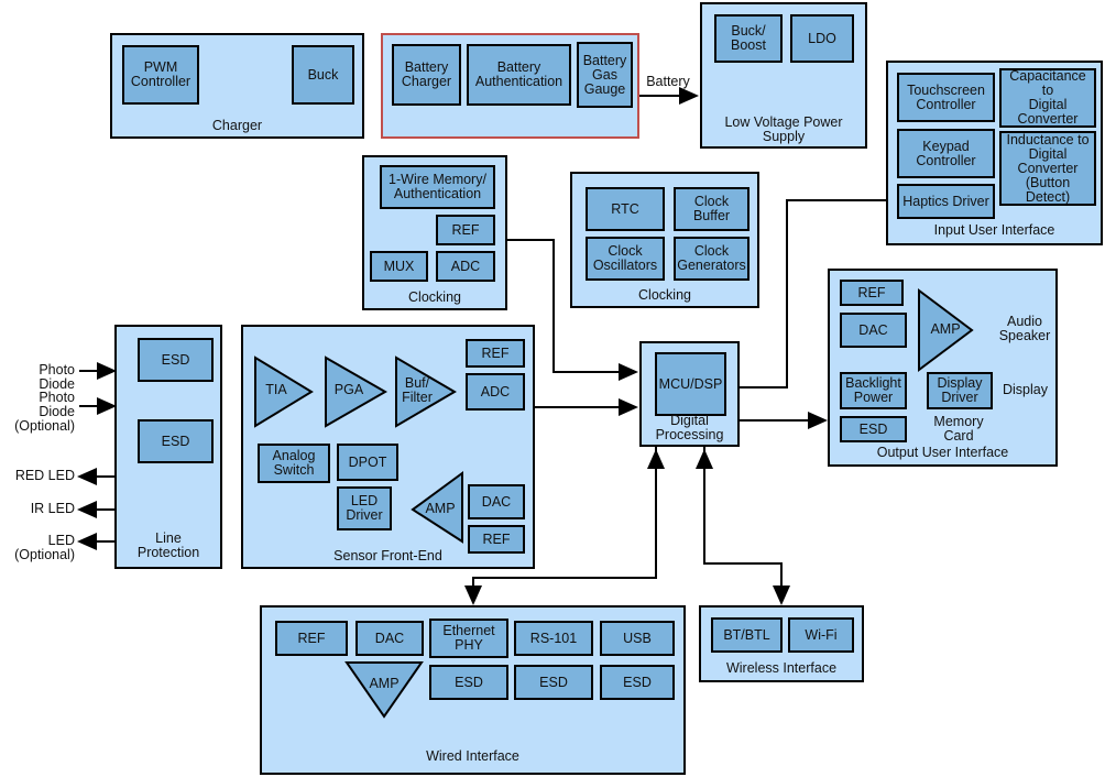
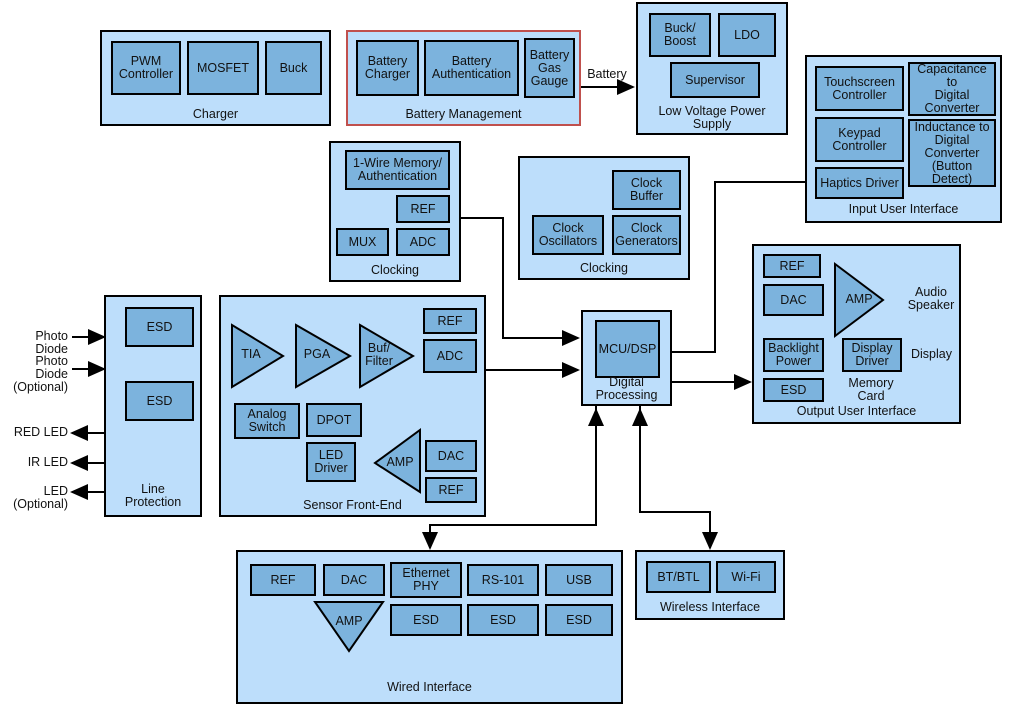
  PWM
  Controller
+ MOSFET
  Buck
  Charger
  Battery
  Charger
  Battery
  Authentication
  Battery
  Gas
  Gauge
+ Battery Management
  Battery
  Buck/
  Boost
  LDO
+ Supervisor
  Low Voltage Power
  Supply
  Touchscreen
  Controller
  Capacitance to
  Digital
  Converter
  Keypad
  Controller
  Inductance to
  Digital
  Converter
  (Button Detect)
  Haptics Driver
  Input User Interface
  1-Wire Memory/
  Authentication
  REF
  MUX
  ADC
  Clocking
- RTC
  Clock
  Buffer
  Clock
  Oscillators
  Clock
  Generators
  Clocking
  ESD
  ESD
  Line
  Protection
  Photo Diode
  Photo Diode
  (Optional)
  RED LED
  IR LED
  LED (Optional)
  TIA
  PGA
  Buf/
  Filter
  AMP
  REF
  ADC
  Analog
  Switch
  DPOT
  LED
  Driver
  DAC
  REF
  Sensor Front-End
  MCU/DSP
  Digital
  Processing
  AMP
  REF
  DAC
  Backlight
  Power
  Display
  Driver
  ESD
  Audio
  Speaker
  Display
  Memory
  Card
  Output User Interface
  AMP
  REF
  DAC
  Ethernet
  PHY
  RS-101
  USB
  ESD
  ESD
  ESD
  Wired Interface
  BT/BTL
  Wi-Fi
  Wireless Interface
